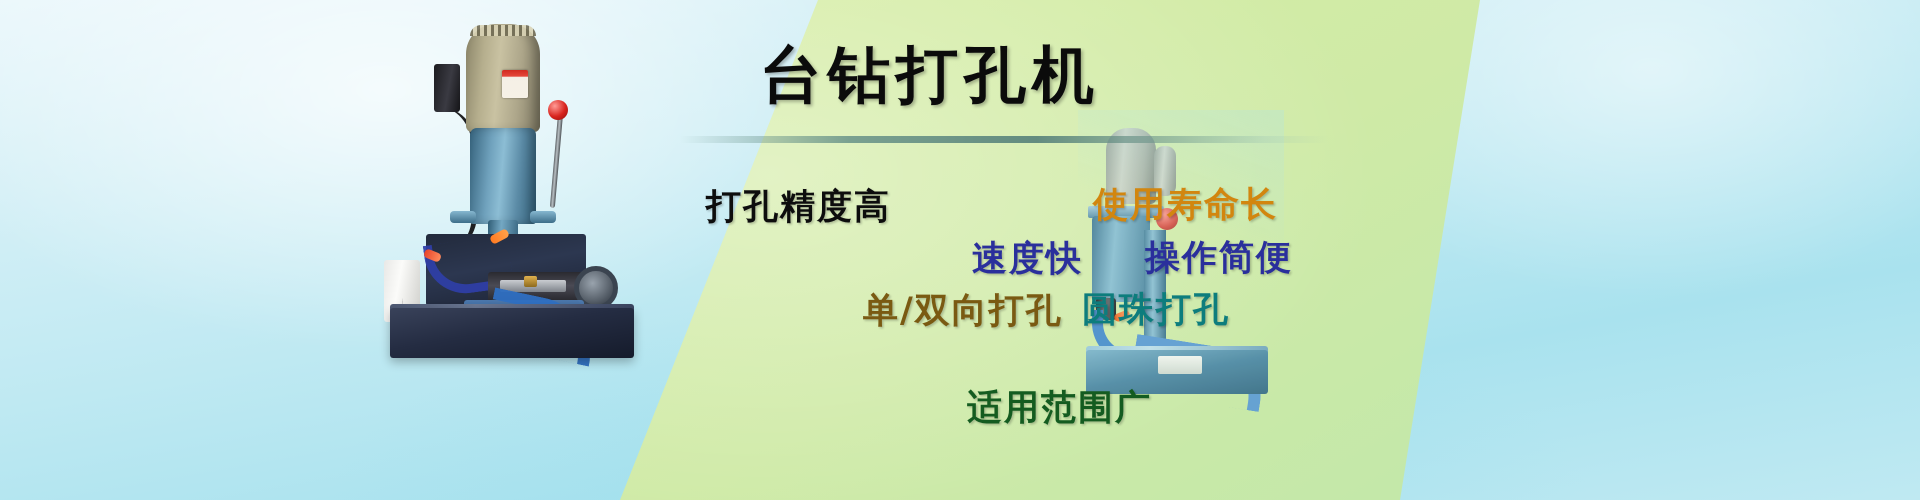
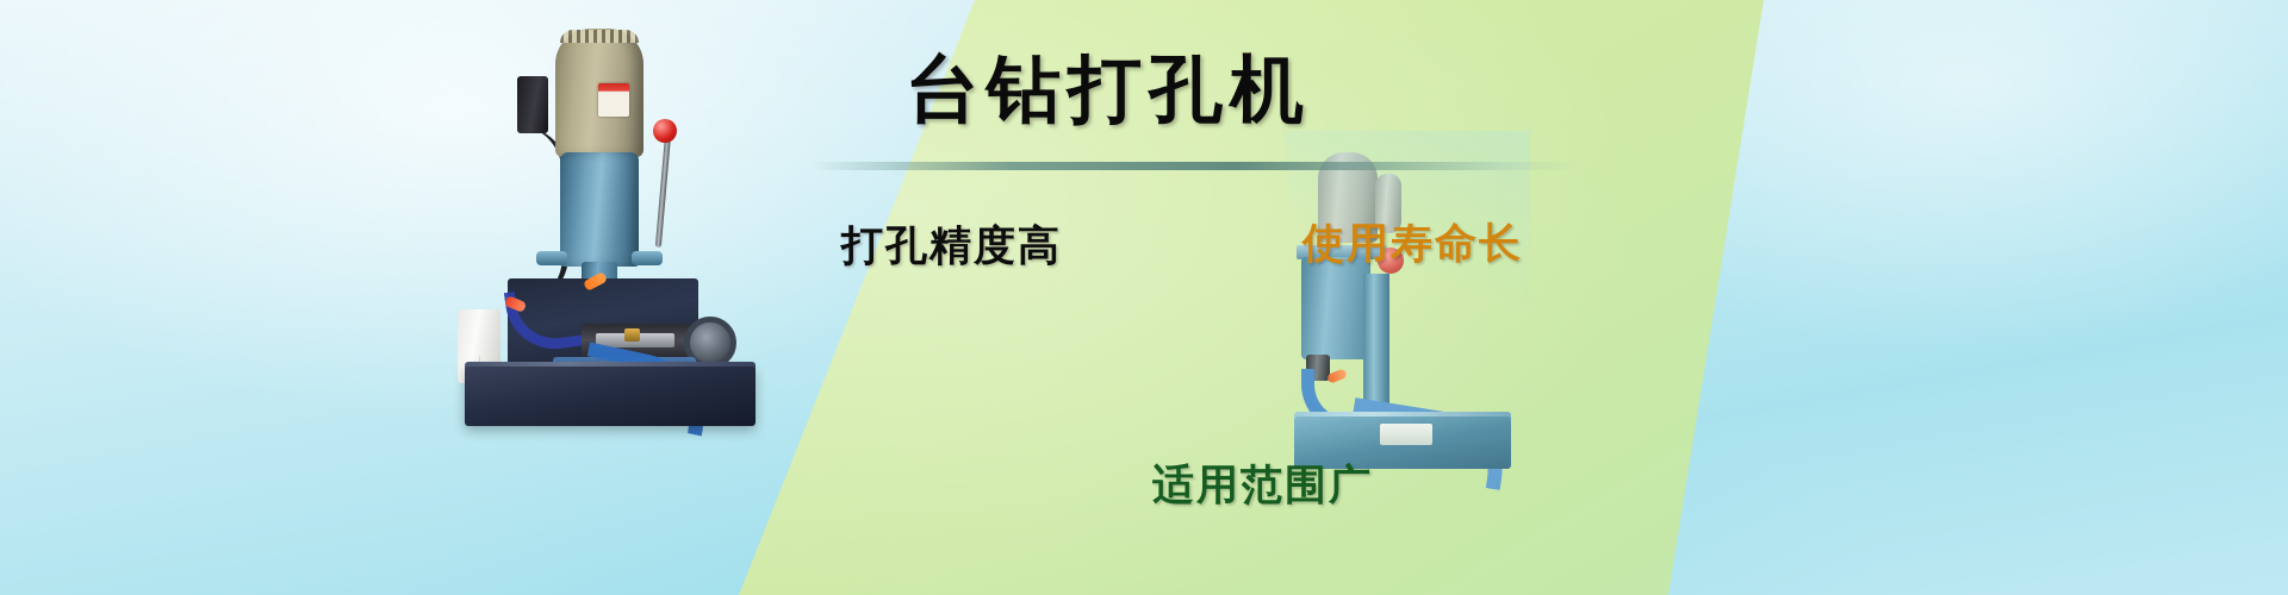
  台钻打孔机
  打孔精度高
  使用寿命长
- 速度快
- 操作简便
- 单/双向打孔
- 圆珠打孔
  适用范围广
